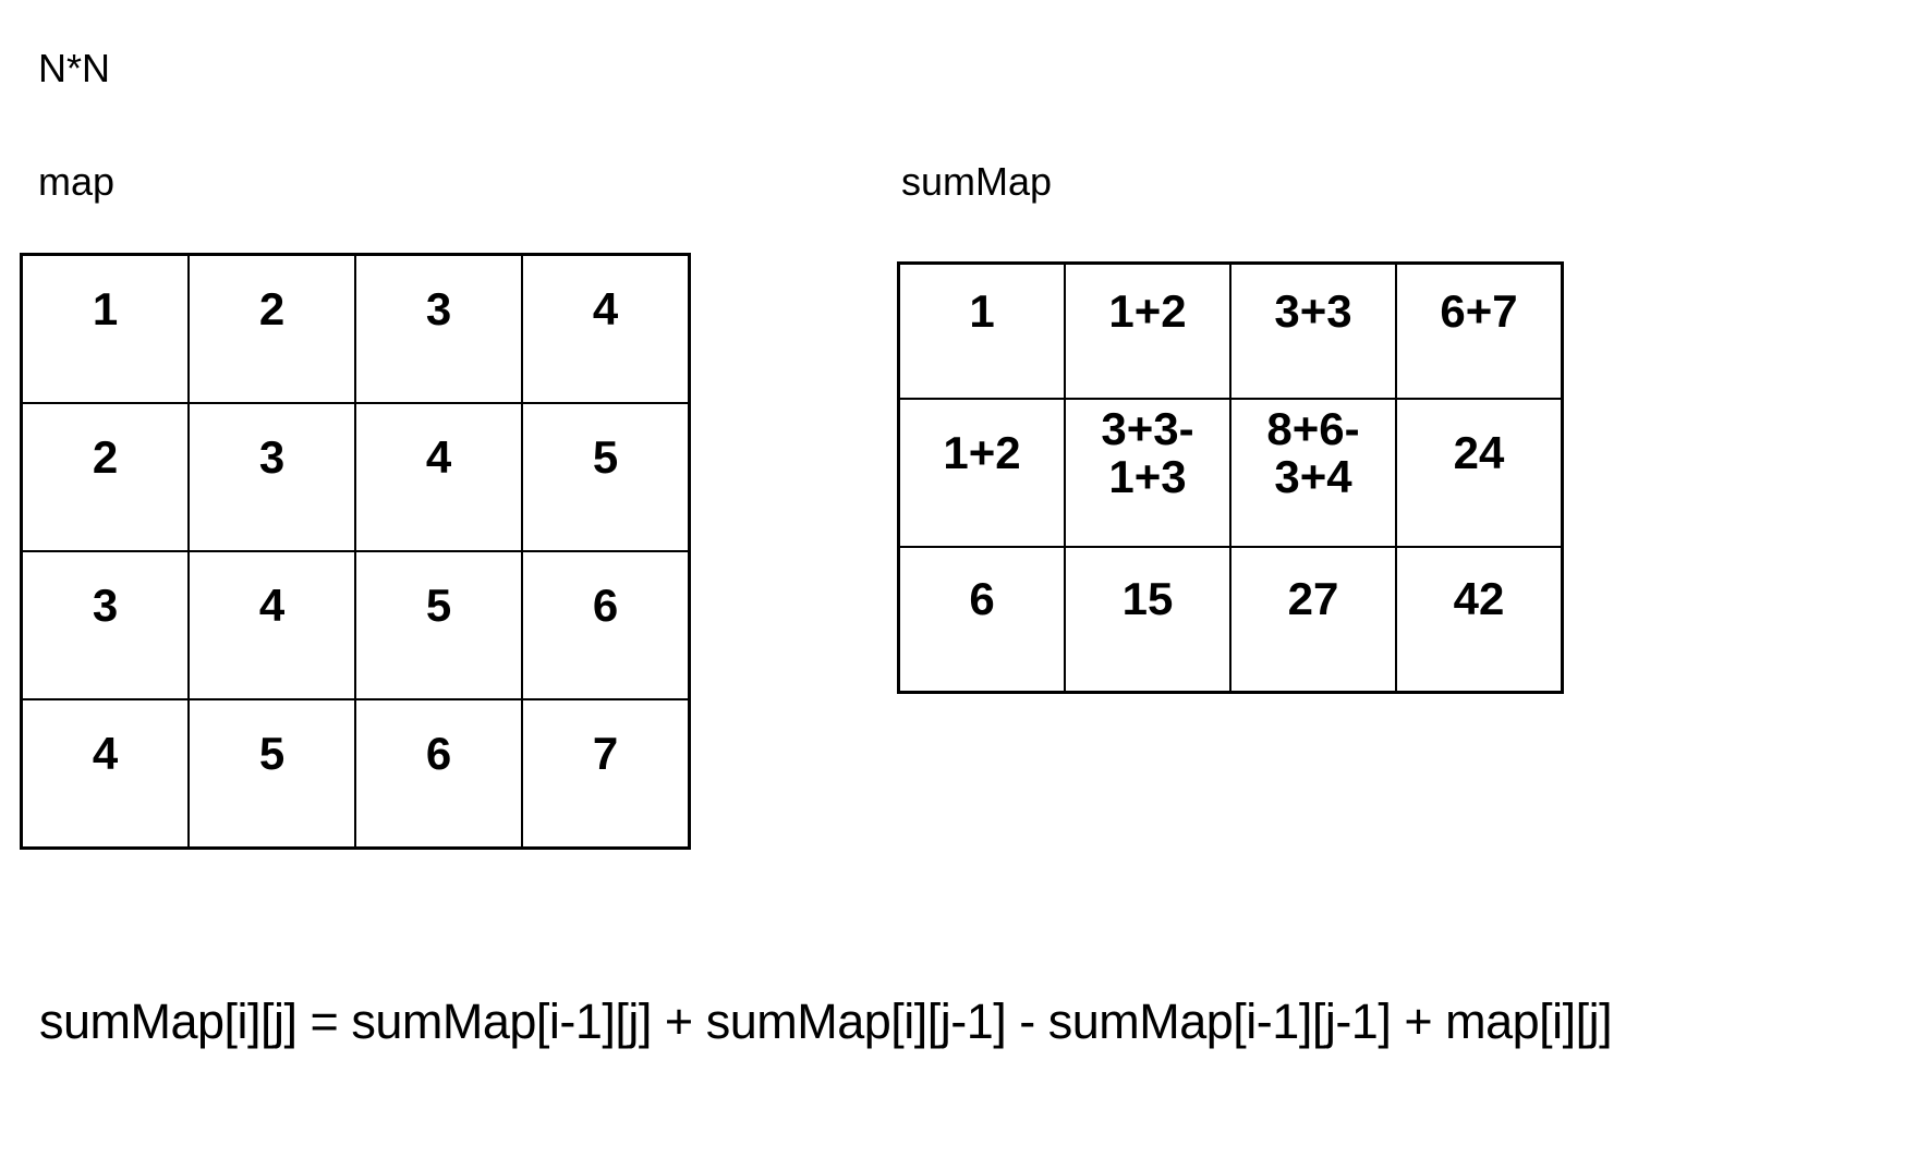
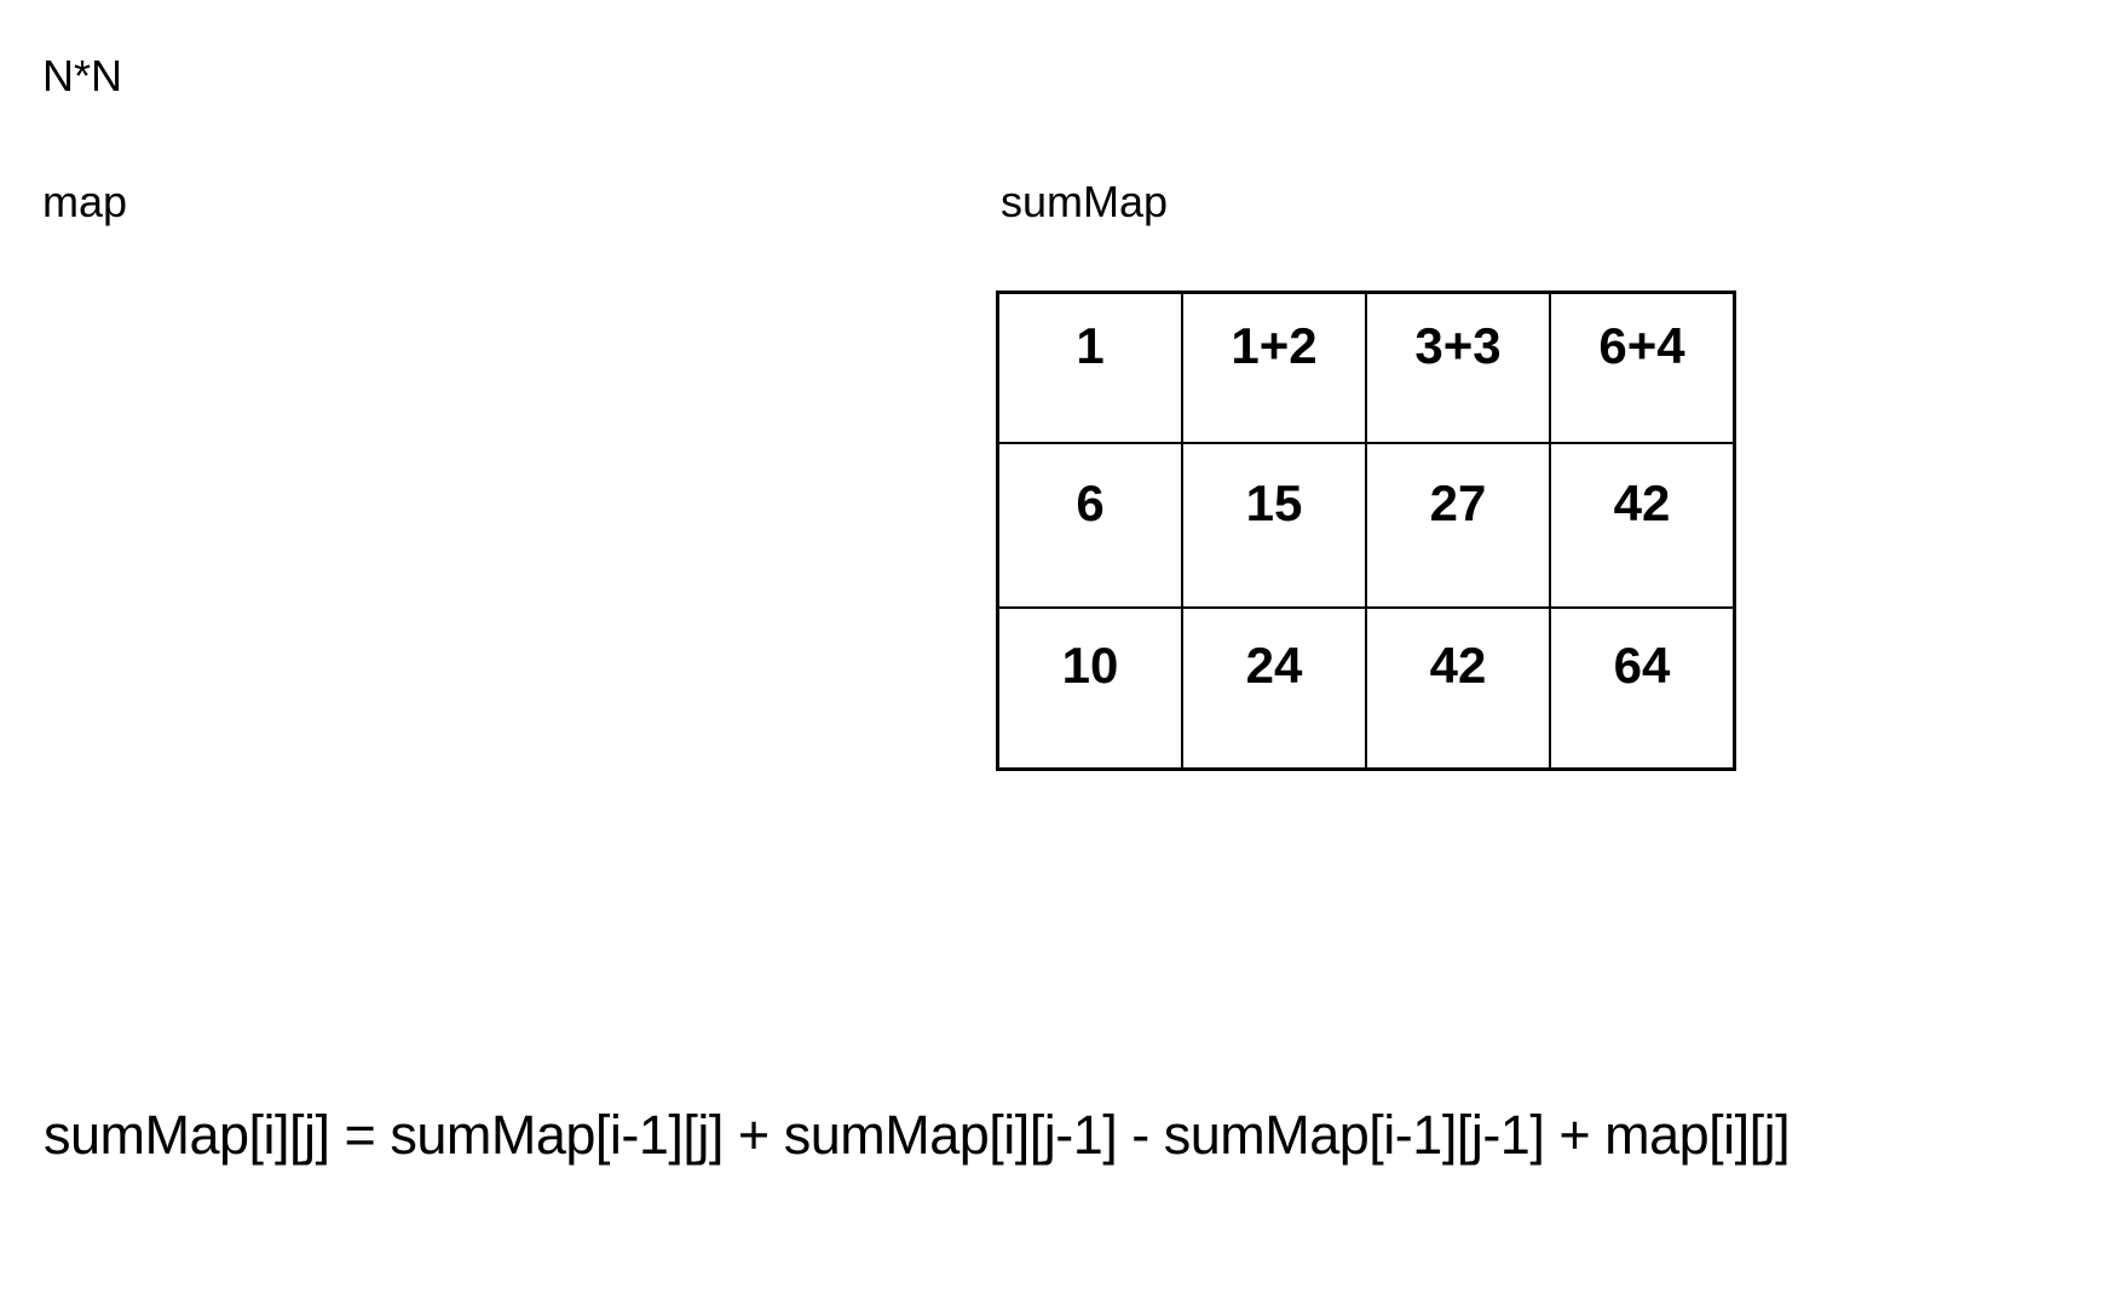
  N*N
  map
- 1	2	3	4
- 2	3	4	5
- 3	4	5	6
- 4	5	6	7
  sumMap
- 1	1+2	3+3	6+7
+ 1	1+2	3+3	6+4
- 1+2	3+3- 1+3	8+6- 3+4	24
  6	15	27	42
+ 10	24	42	64
  sumMap[i][j] = sumMap[i-1][j] + sumMap[i][j-1] - sumMap[i-1][j-1] + map[i][j]
